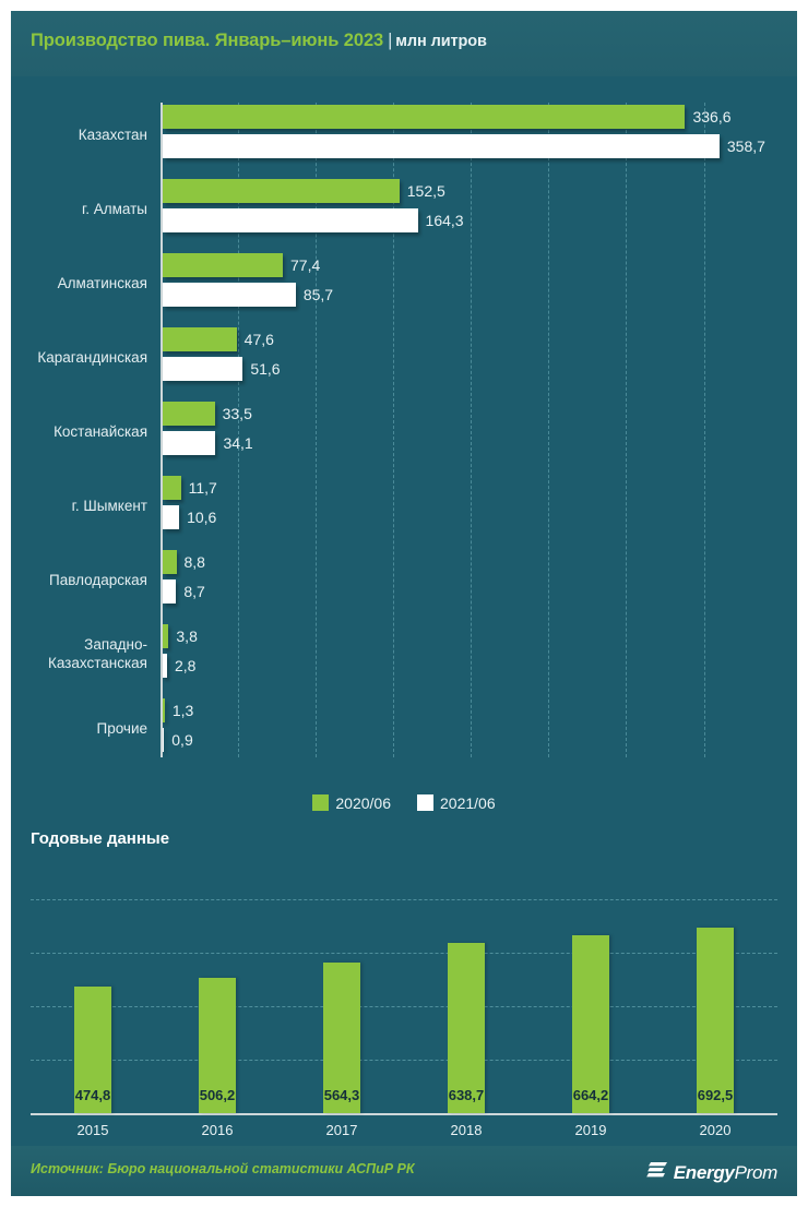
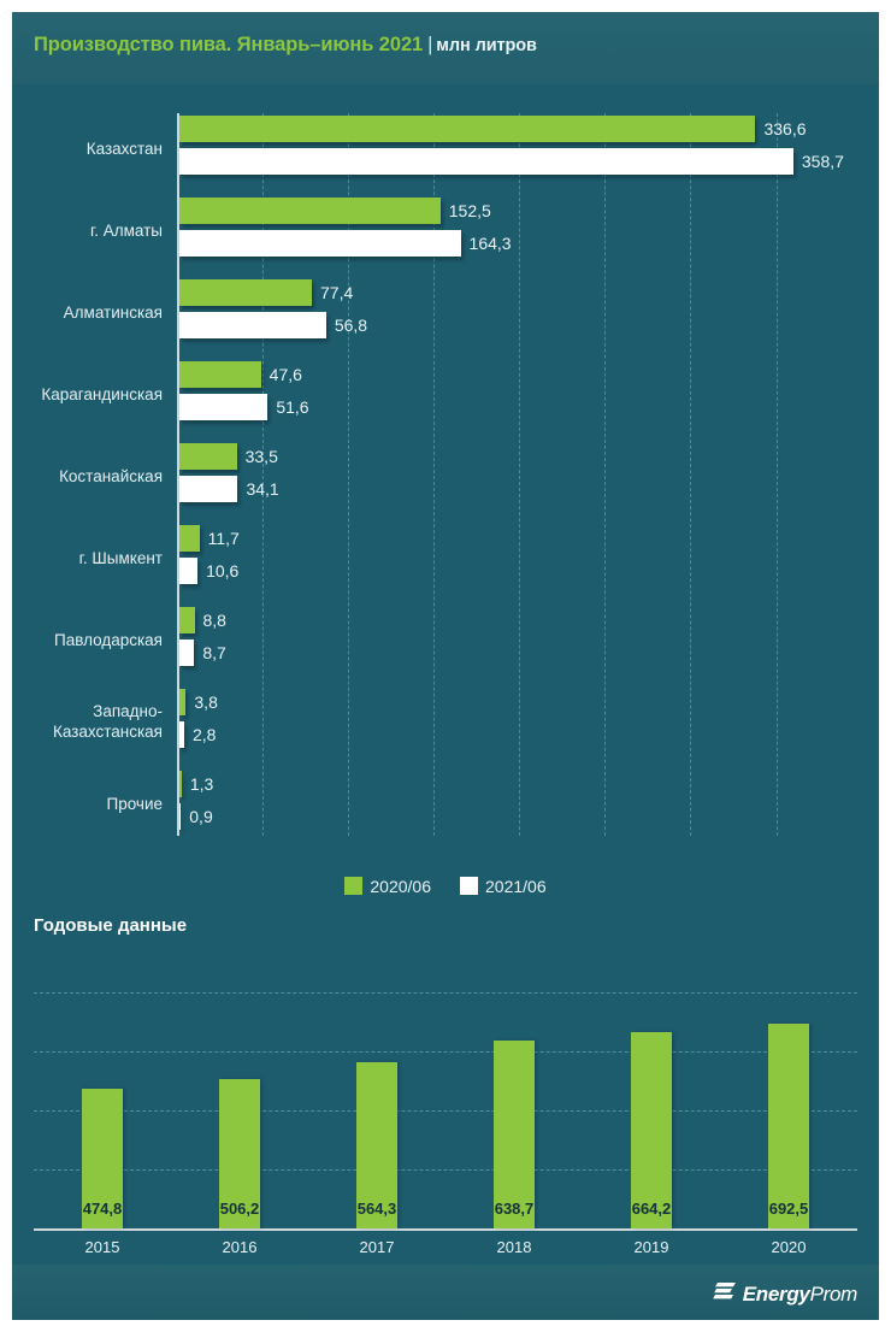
- Производство пива. Январь–июнь 2023 | млн литров
+ Производство пива. Январь–июнь 2021 | млн литров
  Казахстан
  336,6
  358,7
  г. Алматы
  152,5
  164,3
  Алматинская
  77,4
- 85,7
+ 56,8
  Карагандинская
  47,6
  51,6
  Костанайская
  33,5
  34,1
  г. Шымкент
  11,7
  10,6
  Павлодарская
  8,8
  8,7
  Западно-
  Казахстанская
  3,8
  2,8
  Прочие
  1,3
  0,9
  2020/06 2021/06
  Годовые данные
  474,8
  2015
  506,2
  2016
  564,3
  2017
  638,7
  2018
  664,2
  2019
  692,5
  2020
- Источник: Бюро национальной статистики АСПиР РК
  EnergyProm
